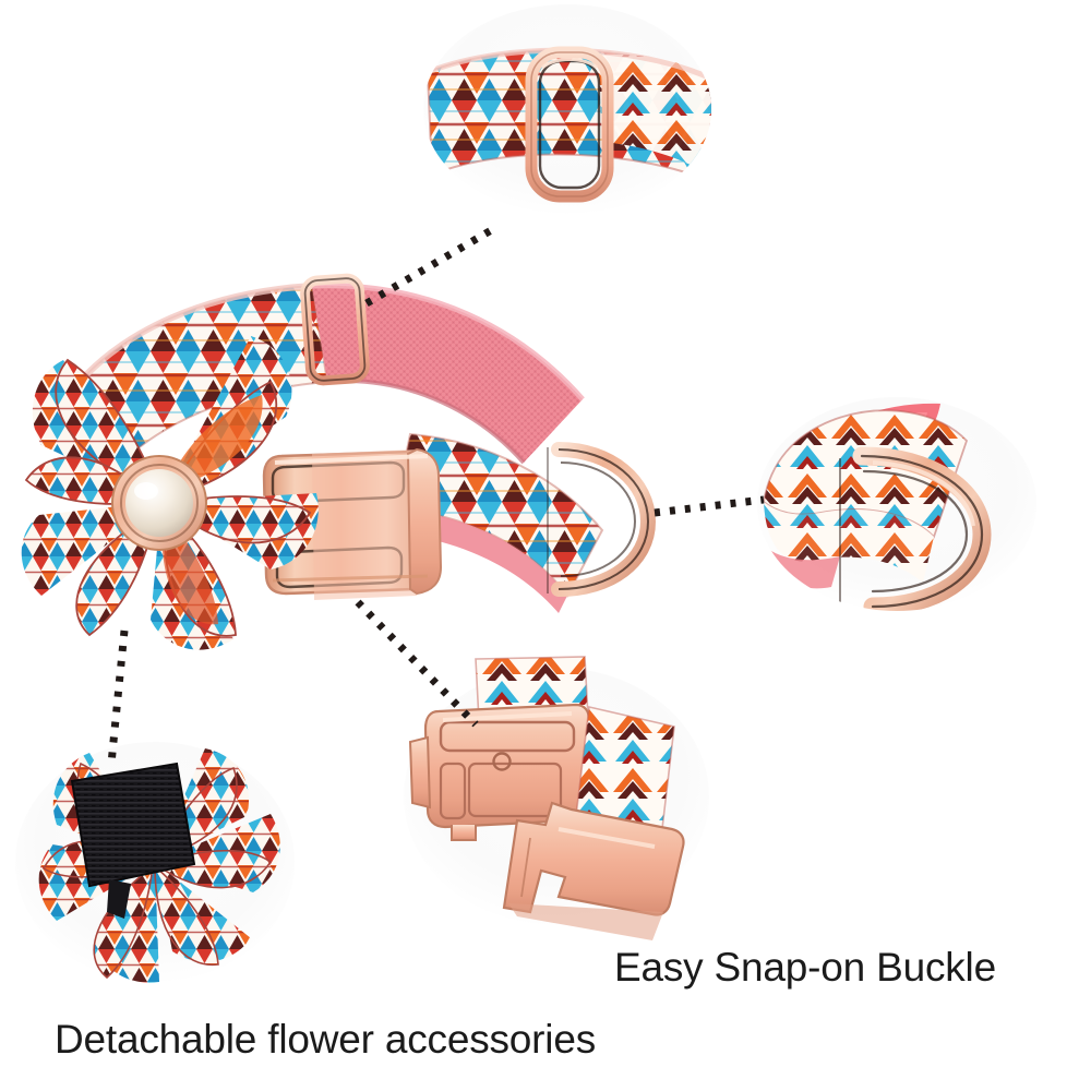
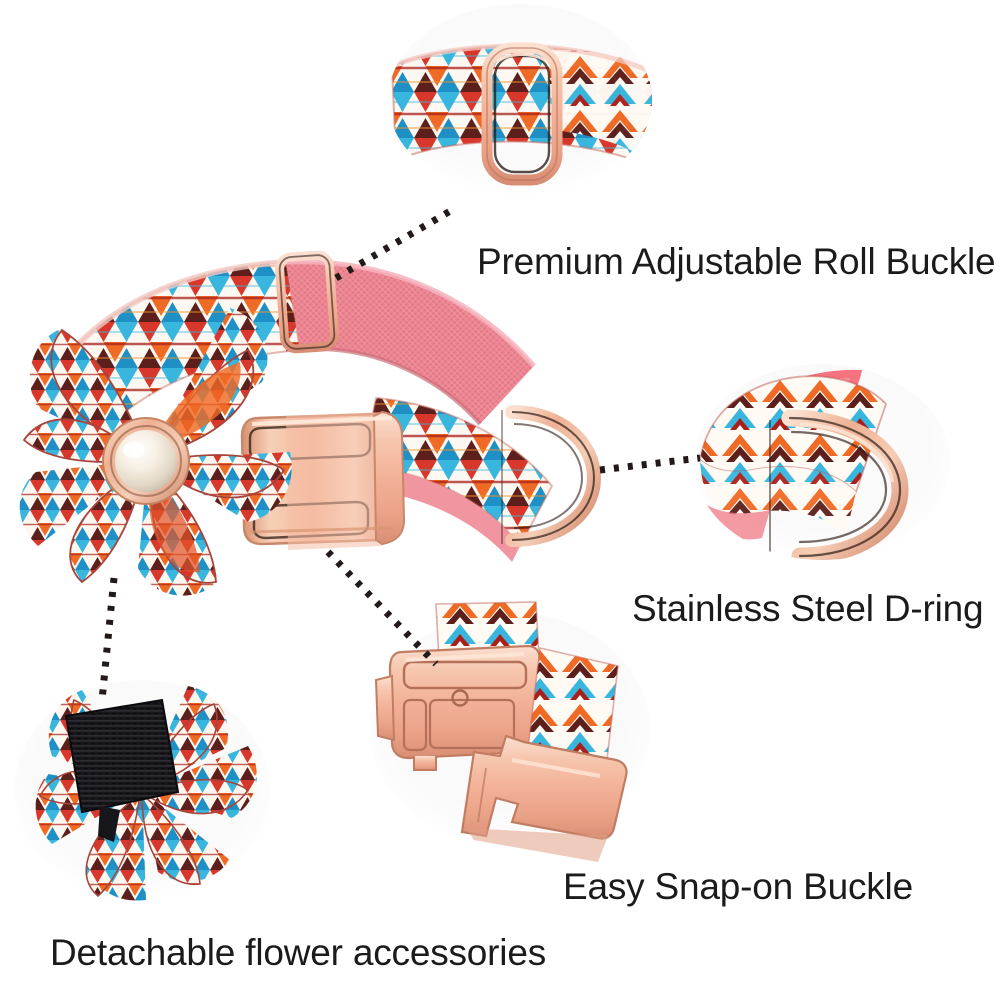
+ Premium Adjustable Roll Buckle
+ Stainless Steel D-ring
  Easy Snap-on Buckle
  Detachable flower accessories
